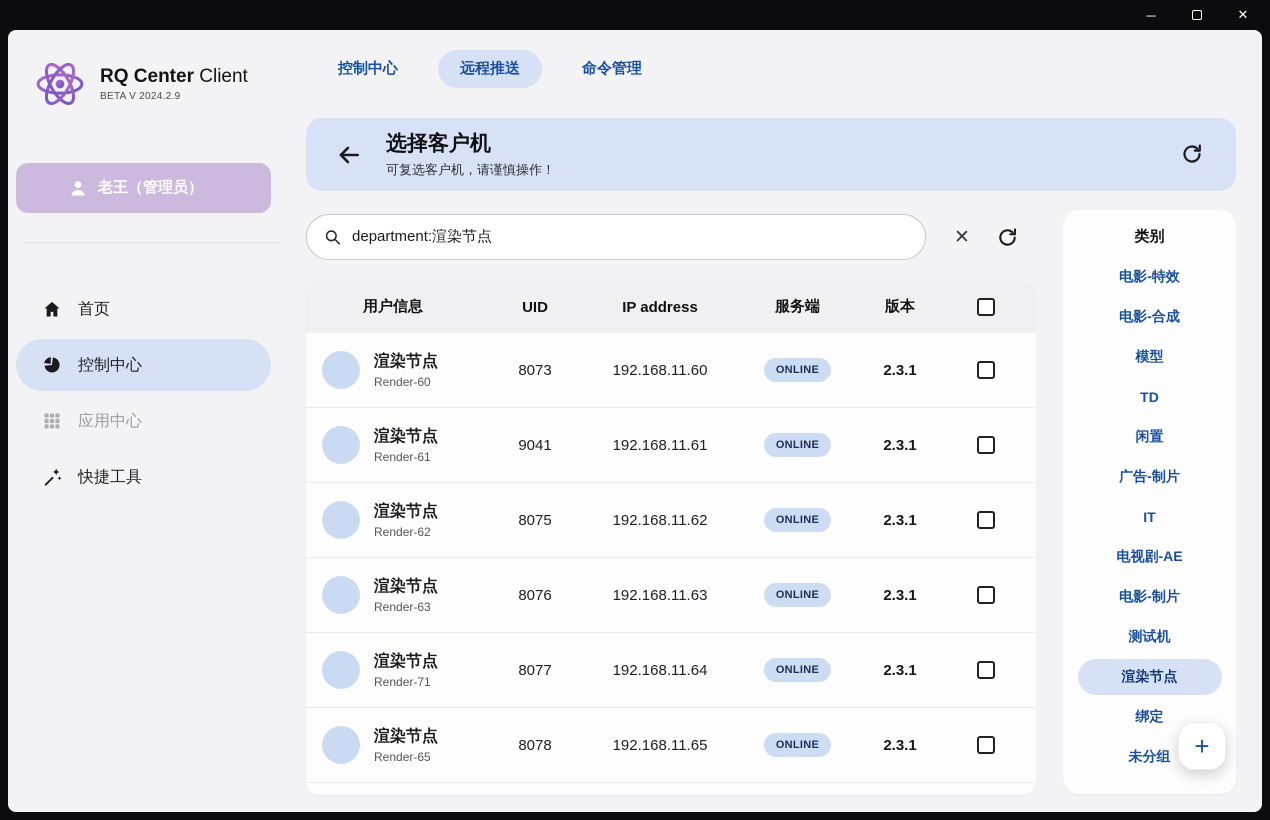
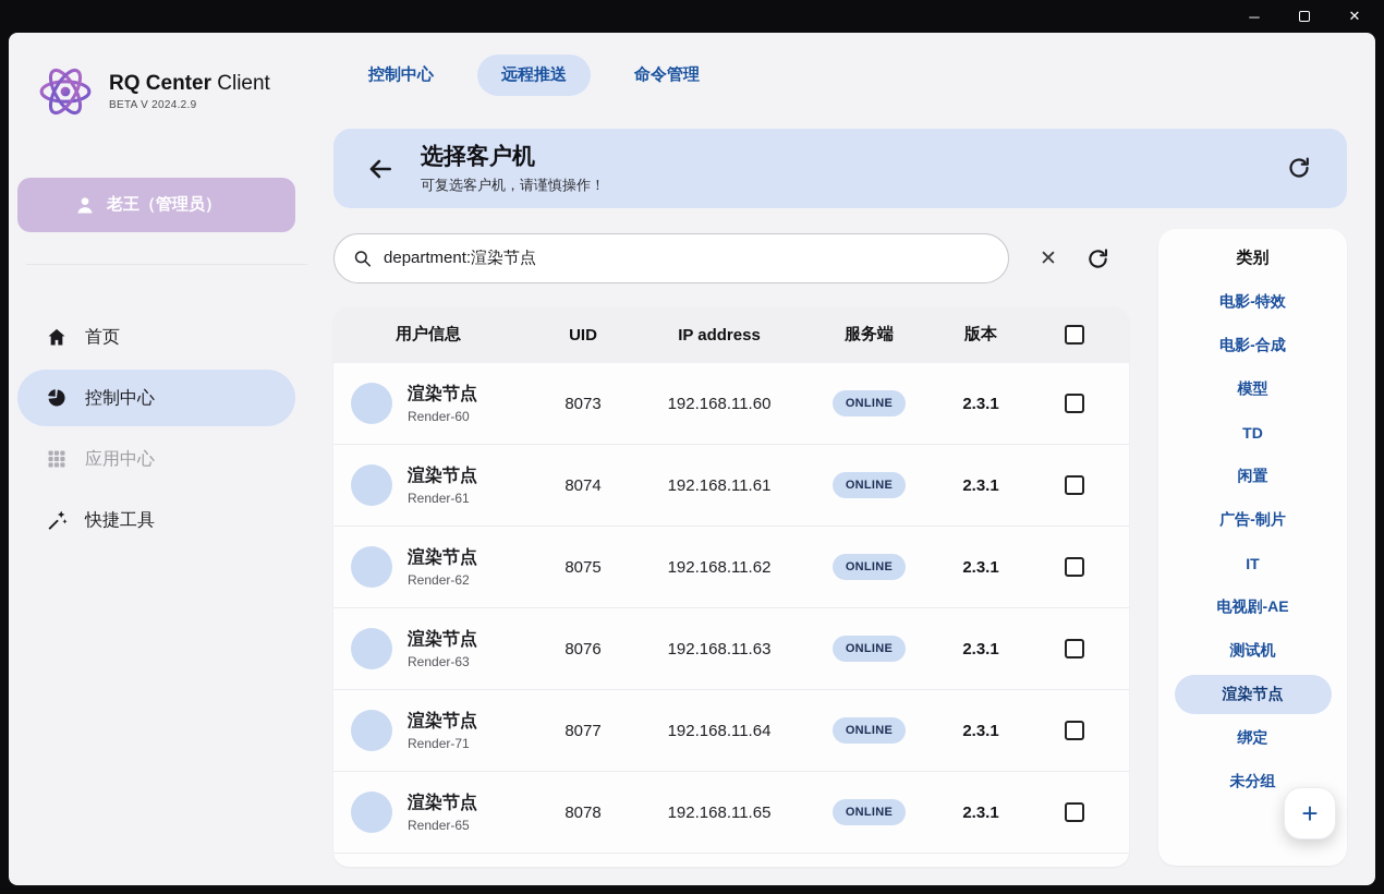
  ─
  ✕
  RQ Center Client
  BETA V 2024.2.9
  老王（管理员）
  首页
  控制中心
  应用中心
  快捷工具
  控制中心
  远程推送
  命令管理
  选择客户机
  可复选客户机，请谨慎操作！
  department:渲染节点
  ✕
  用户信息
  UID
  IP address
  服务端
  版本
  渲染节点
  Render-60
  8073
  192.168.11.60
  ONLINE
  2.3.1
  渲染节点
  Render-61
- 9041
+ 8074
  192.168.11.61
  ONLINE
  2.3.1
  渲染节点
  Render-62
  8075
  192.168.11.62
  ONLINE
  2.3.1
  渲染节点
  Render-63
  8076
  192.168.11.63
  ONLINE
  2.3.1
  渲染节点
  Render-71
  8077
  192.168.11.64
  ONLINE
  2.3.1
  渲染节点
  Render-65
  8078
  192.168.11.65
  ONLINE
  2.3.1
  类别
  电影-特效
  电影-合成
  模型
  TD
  闲置
  广告-制片
  IT
  电视剧-AE
- 电影-制片
  测试机
  渲染节点
  绑定
  未分组
  +
